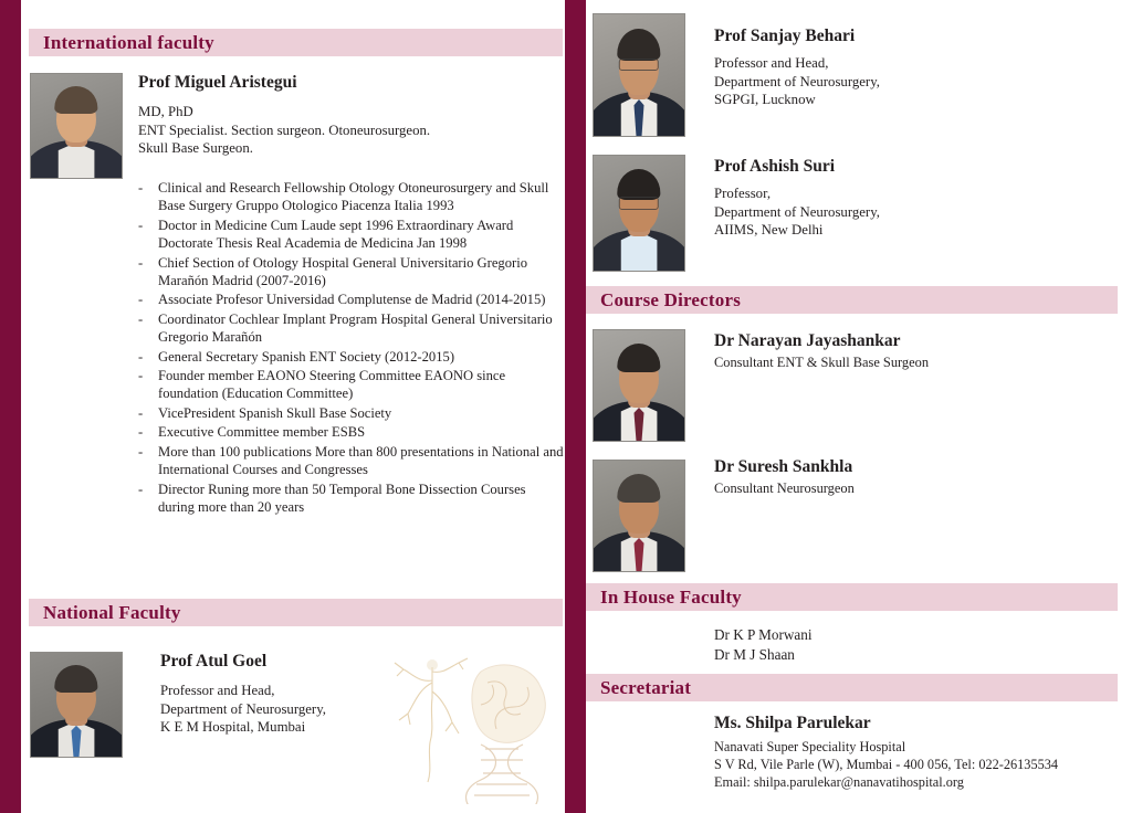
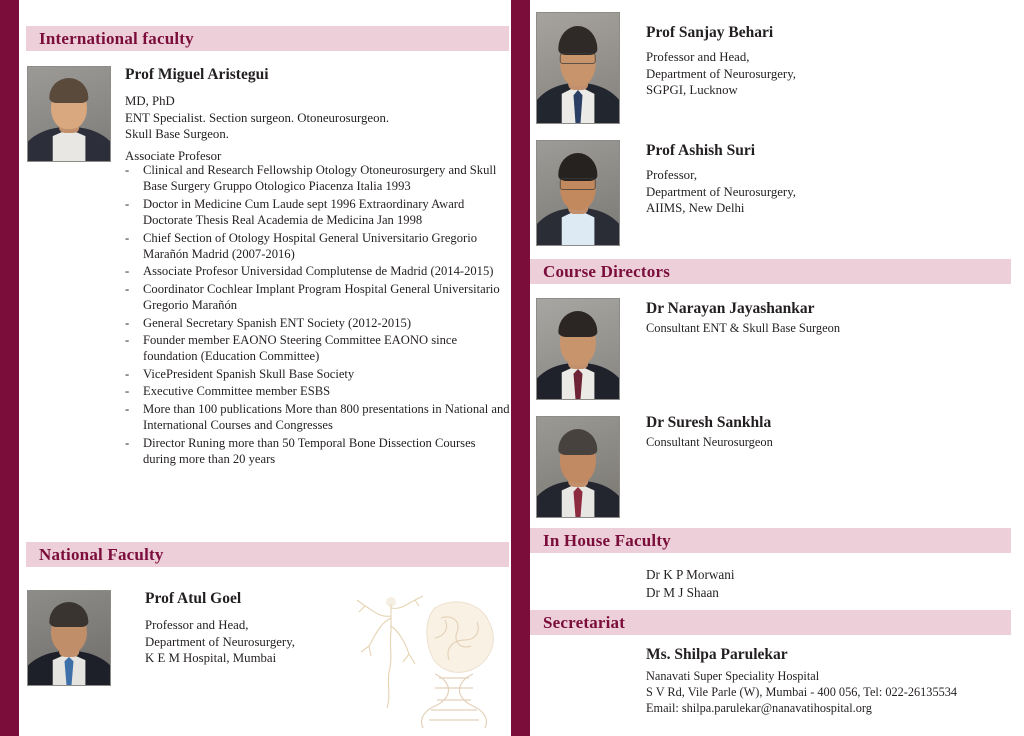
  International faculty
  Prof Miguel Aristegui
  MD, PhD
  ENT Specialist. Section surgeon. Otoneurosurgeon.
  Skull Base Surgeon.
+ Associate Profesor
  -
  Clinical and Research Fellowship Otology Otoneurosurgery and Skull Base Surgery Gruppo Otologico Piacenza Italia 1993
  -
  Doctor in Medicine Cum Laude sept 1996 Extraordinary Award Doctorate Thesis Real Academia de Medicina Jan 1998
  -
  Chief Section of Otology Hospital General Universitario Gregorio Marañón Madrid (2007-2016)
  -
  Associate Profesor Universidad Complutense de Madrid (2014-2015)
  -
  Coordinator Cochlear Implant Program Hospital General Universitario Gregorio Marañón
  -
  General Secretary Spanish ENT Society (2012-2015)
  -
  Founder member EAONO Steering Committee EAONO since foundation (Education Committee)
  -
  VicePresident Spanish Skull Base Society
  -
  Executive Committee member ESBS
  -
  More than 100 publications More than 800 presentations in National and International Courses and Congresses
  -
  Director Runing more than 50 Temporal Bone Dissection Courses during more than 20 years
  National Faculty
  Prof Atul Goel
  Professor and Head,
  Department of Neurosurgery,
  K E M Hospital, Mumbai
  Prof Sanjay Behari
  Professor and Head,
  Department of Neurosurgery,
  SGPGI, Lucknow
  Prof Ashish Suri
  Professor,
  Department of Neurosurgery,
  AIIMS, New Delhi
  Course Directors
  Dr Narayan Jayashankar
  Consultant ENT & Skull Base Surgeon
  Dr Suresh Sankhla
  Consultant Neurosurgeon
  In House Faculty
  Dr K P Morwani
  Dr M J Shaan
  Secretariat
  Ms. Shilpa Parulekar
  Nanavati Super Speciality Hospital
  S V Rd, Vile Parle (W), Mumbai - 400 056, Tel: 022-26135534
  Email: shilpa.parulekar@nanavatihospital.org
